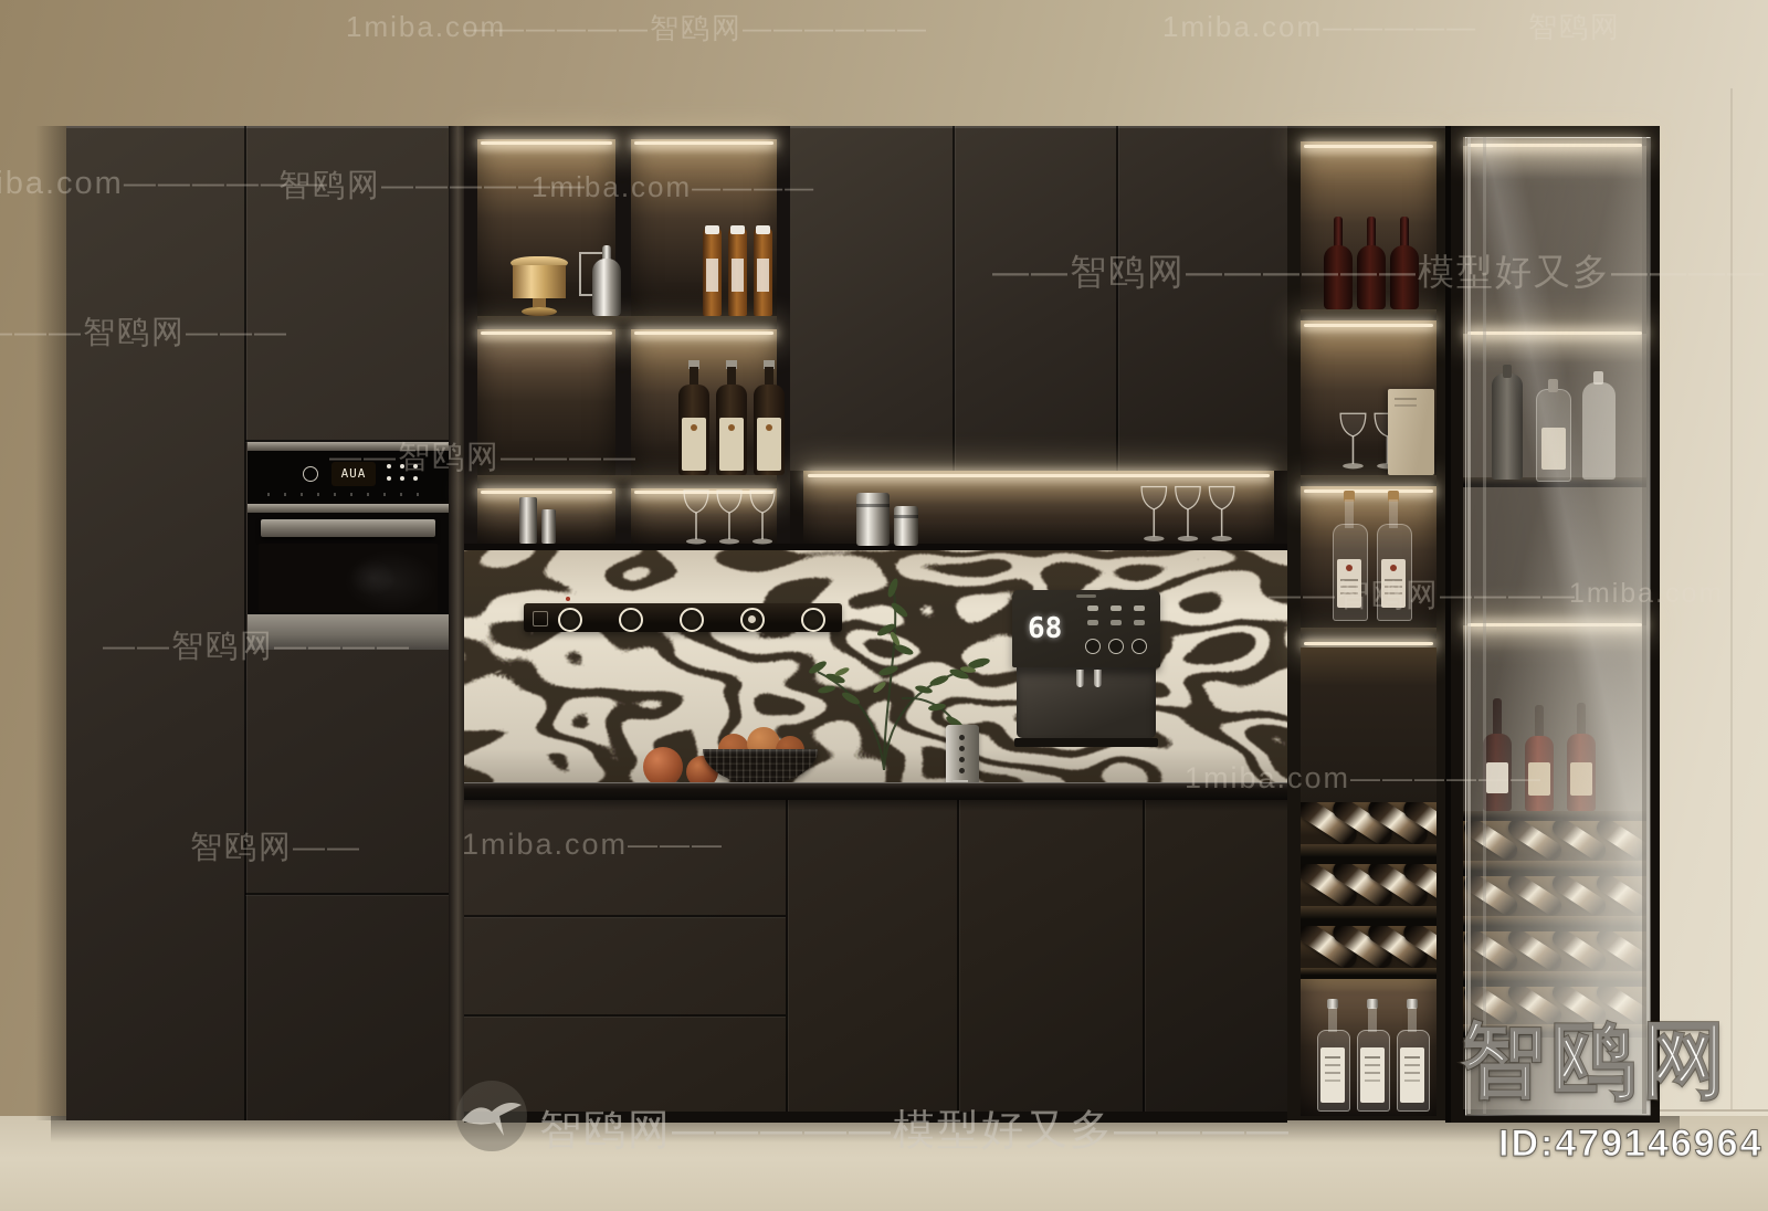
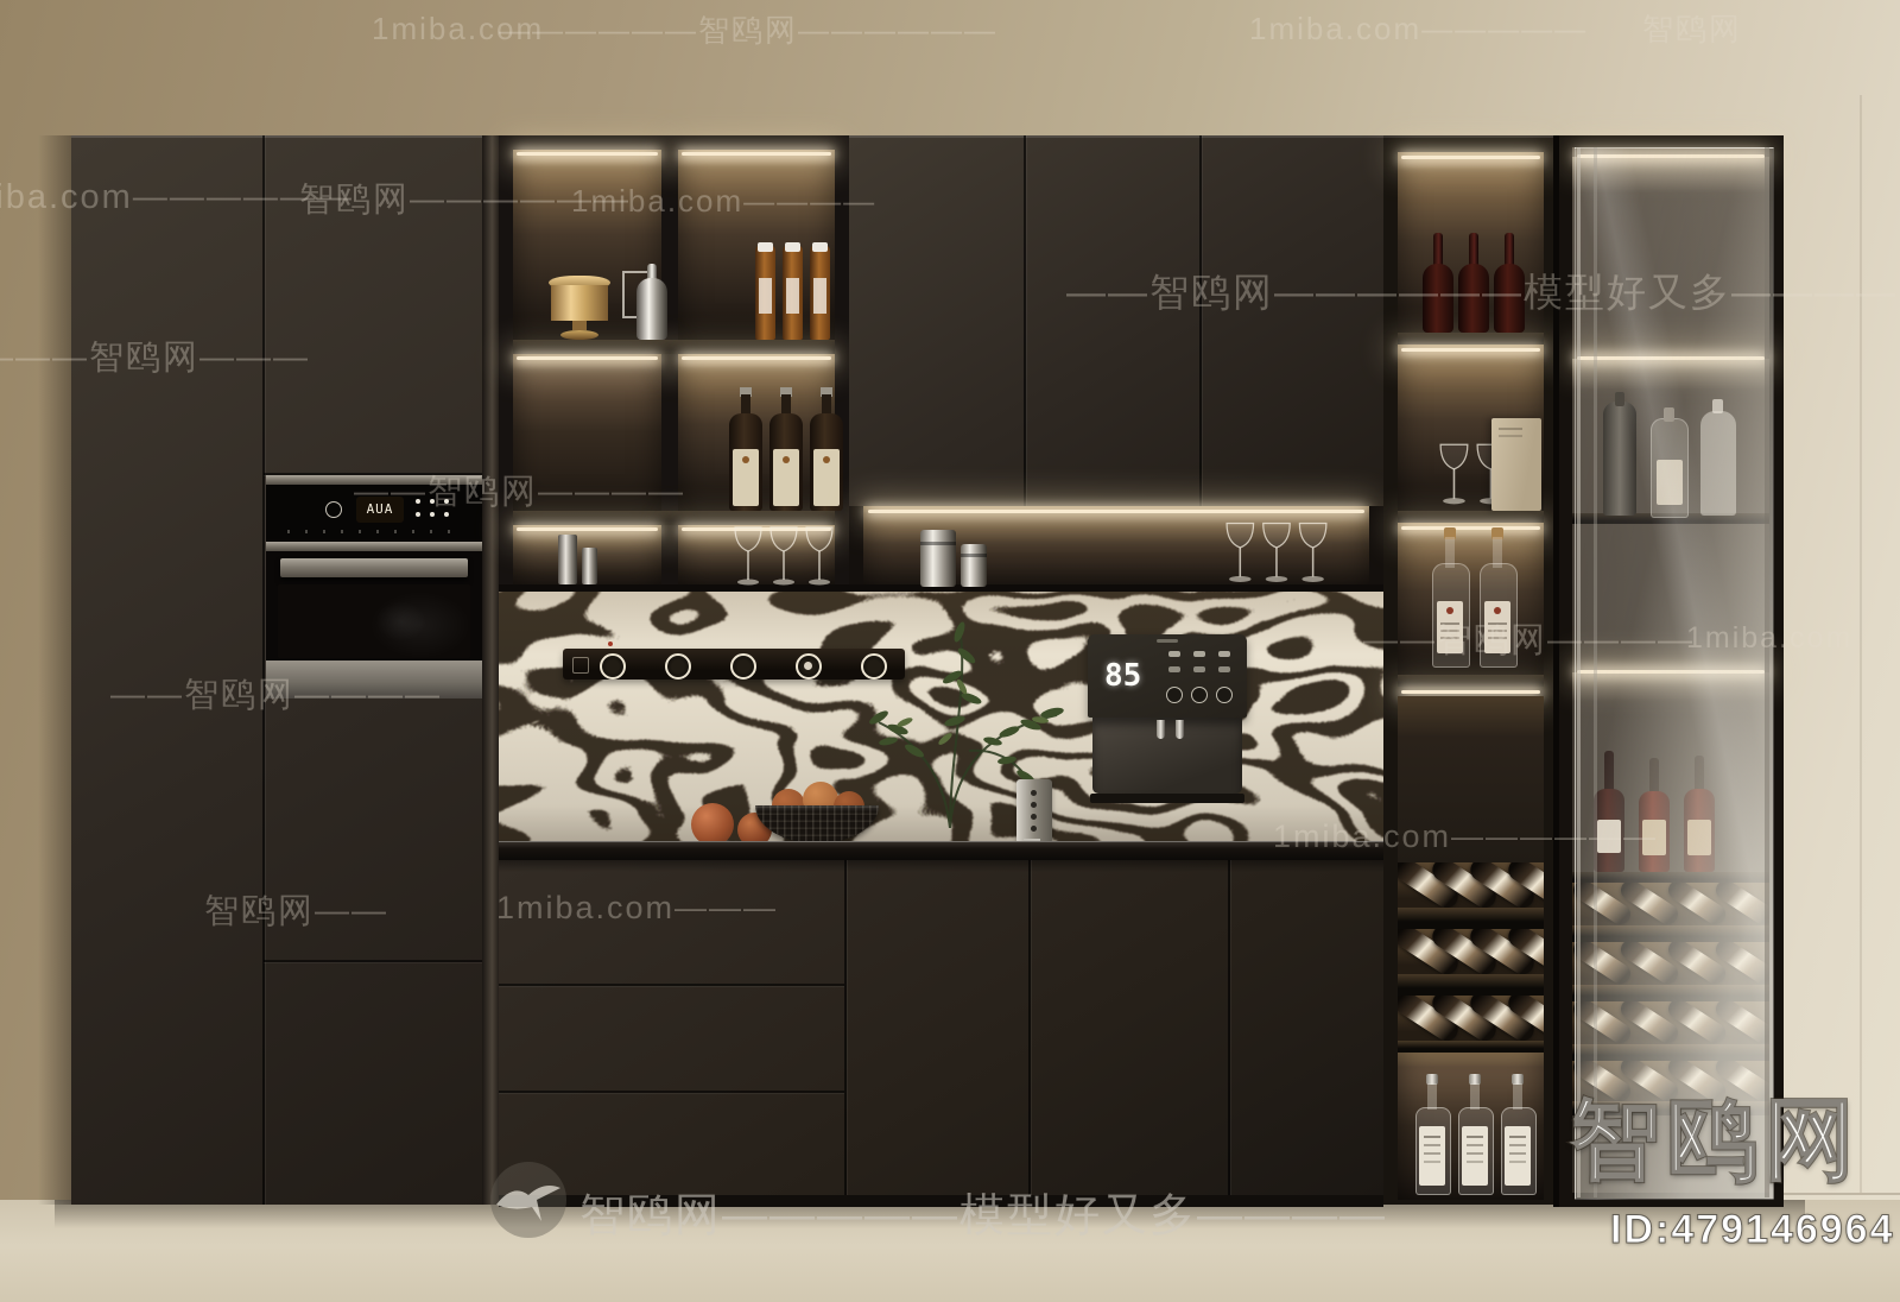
  AUA
- 68
+ 85
  1miba.com
  ——————智鸥网——————
  1miba.com—————
  iba.com——————
  智鸥网——————
  1miba.com————
  ——智鸥网——————模型好又多————
  ——智鸥网———
  ——智鸥网————
  ——智鸥网————
  1miba.com
  ——智鸥网————
  1miba.com——————
  智鸥网——
  1miba.com———
  智鸥网—————模型好又多————
  智鸥网
  ID:479146964
